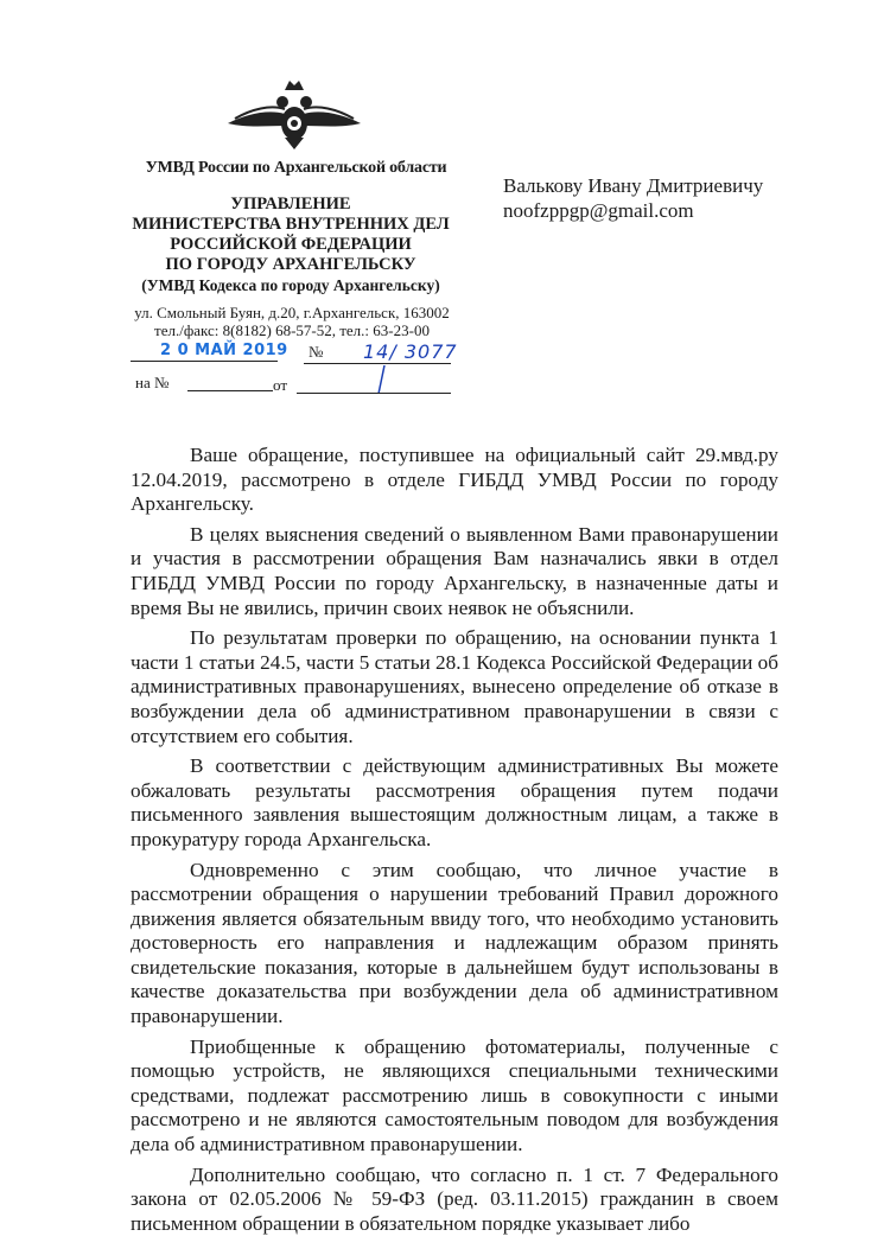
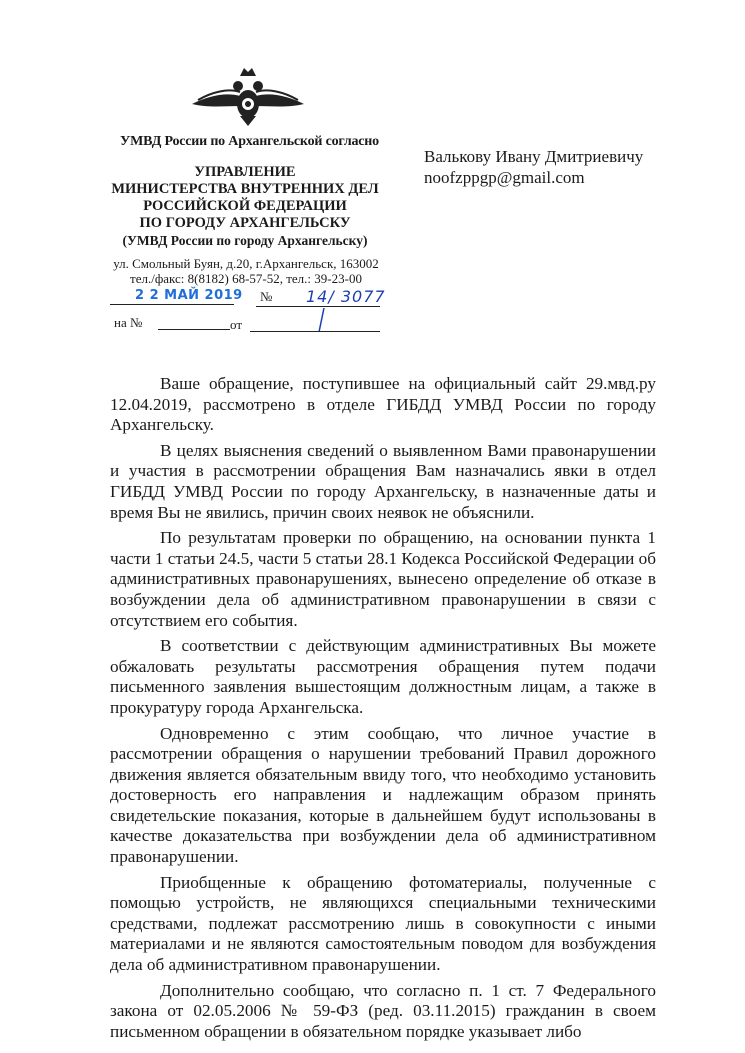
- УМВД России по Архангельской области
+ УМВД России по Архангельской согласно
  УПРАВЛЕНИЕ
  МИНИСТЕРСТВА ВНУТРЕННИХ ДЕЛ
  РОССИЙСКОЙ ФЕДЕРАЦИИ
  ПО ГОРОДУ АРХАНГЕЛЬСКУ
- (УМВД Кодекса по городу Архангельску)
+ (УМВД России по городу Архангельску)
  ул. Смольный Буян, д.20, г.Архангельск, 163002
- тел./факс: 8(8182) 68-57-52, тел.: 63-23-00
+ тел./факс: 8(8182) 68-57-52, тел.: 39-23-00
  №
- 2 0 МАЙ 2019
+ 2 2 МАЙ 2019
  14/ 3077
  на №
  от
  Валькову Ивану Дмитриевичу
  noofzppgp@gmail.com
  Ваше обращение, поступившее на официальный сайт 29.мвд.ру 12.04.2019, рассмотрено в отделе ГИБДД УМВД России по городу Архангельску.
  В целях выяснения сведений о выявленном Вами правонарушении и участия в рассмотрении обращения Вам назначались явки в отдел ГИБДД УМВД России по городу Архангельску, в назначенные даты и время Вы не явились, причин своих неявок не объяснили.
  По результатам проверки по обращению, на основании пункта 1 части 1 статьи 24.5, части 5 статьи 28.1 Кодекса Российской Федерации об административных правонарушениях, вынесено определение об отказе в возбуждении дела об административном правонарушении в связи с отсутствием его события.
  В соответствии с действующим административных Вы можете обжаловать результаты рассмотрения обращения путем подачи письменного заявления вышестоящим должностным лицам, а также в прокуратуру города Архангельска.
  Одновременно с этим сообщаю, что личное участие в рассмотрении обращения о нарушении требований Правил дорожного движения является обязательным ввиду того, что необходимо установить достоверность его направления и надлежащим образом принять свидетельские показания, которые в дальнейшем будут использованы в качестве доказательства при возбуждении дела об административном правонарушении.
- Приобщенные к обращению фотоматериалы, полученные с помощью устройств, не являющихся специальными техническими средствами, подлежат рассмотрению лишь в совокупности с иными рассмотрено и не являются самостоятельным поводом для возбуждения дела об административном правонарушении.
+ Приобщенные к обращению фотоматериалы, полученные с помощью устройств, не являющихся специальными техническими средствами, подлежат рассмотрению лишь в совокупности с иными материалами и не являются самостоятельным поводом для возбуждения дела об административном правонарушении.
  Дополнительно сообщаю, что согласно п. 1 ст. 7 Федерального закона от 02.05.2006 № 59-ФЗ (ред. 03.11.2015) гражданин в своем письменном обращении в обязательном порядке указывает либо
